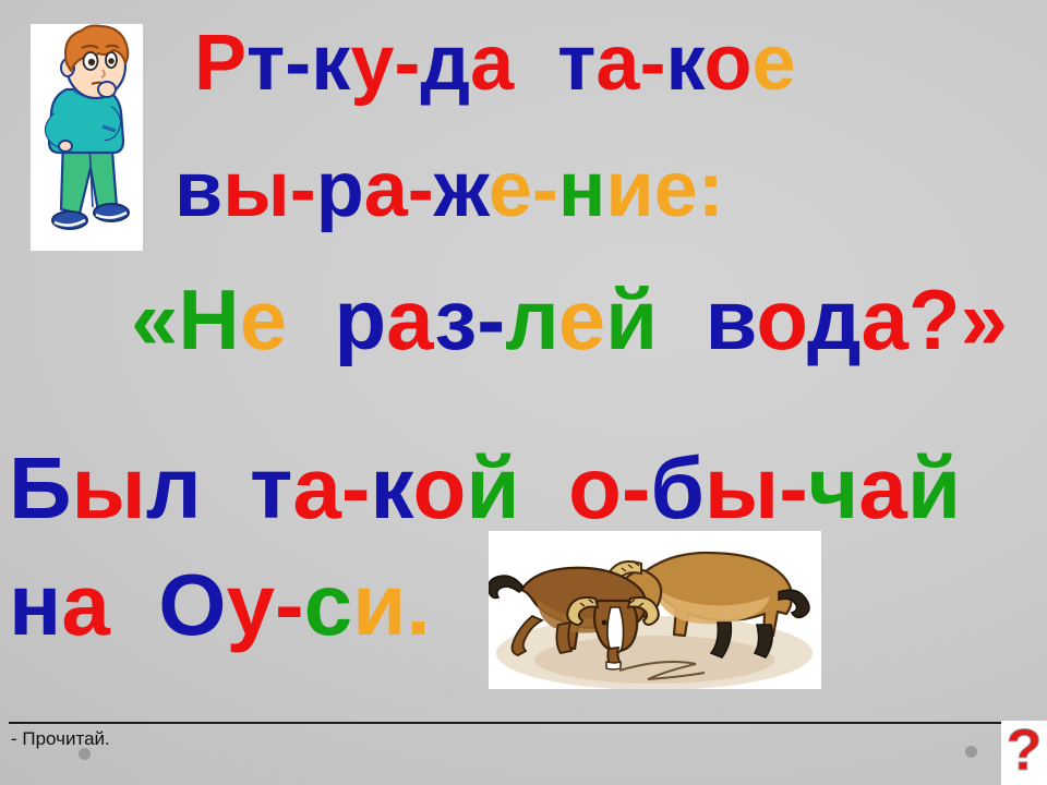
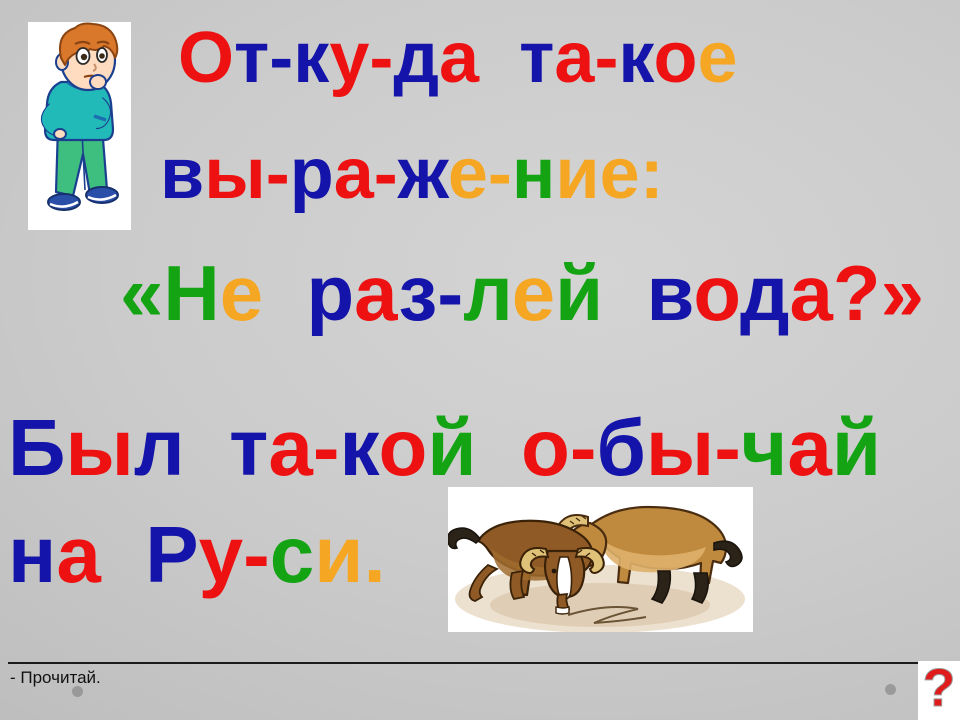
- Рт-ку-да та-кое
+ От-ку-да та-кое
  вы-ра-же-ние:
  «Не раз-лей вода?»
  Был та-кой о-бы-чай
- на Оу-си.
+ на Ру-си.
  - Прочитай.
  ?
